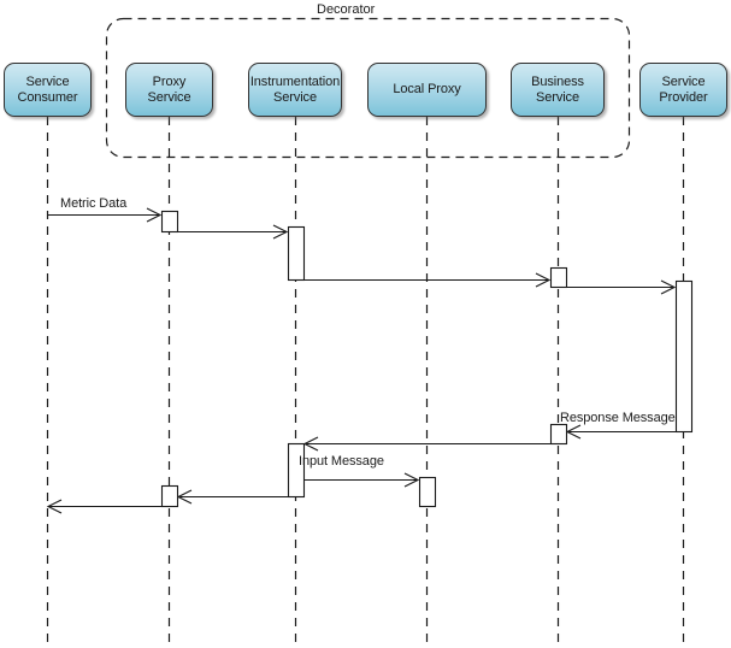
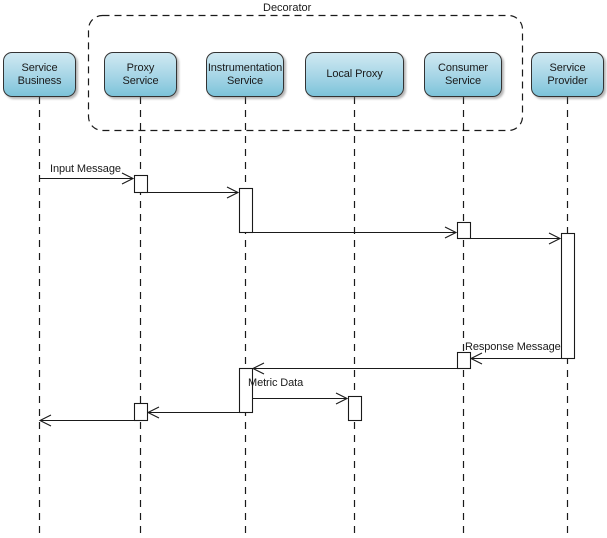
  Service
- Consumer
+ Business
  Proxy
  Service
  Instrumentation
  Service
  Local Proxy
- Business
+ Consumer
  Service
  Service
  Provider
- Metric Data
+ Input Message
  Response Message
- Input Message
+ Metric Data
  Decorator
